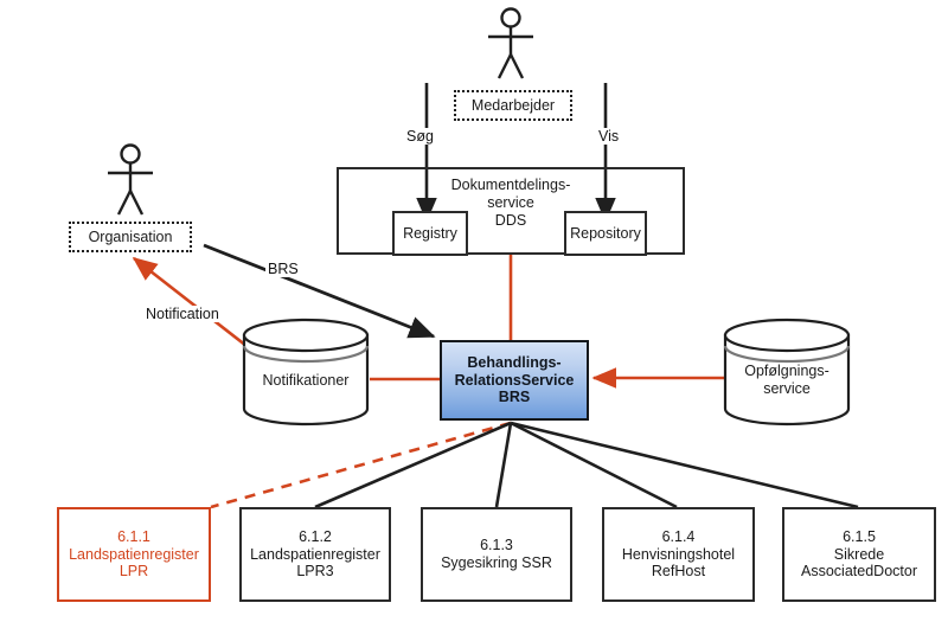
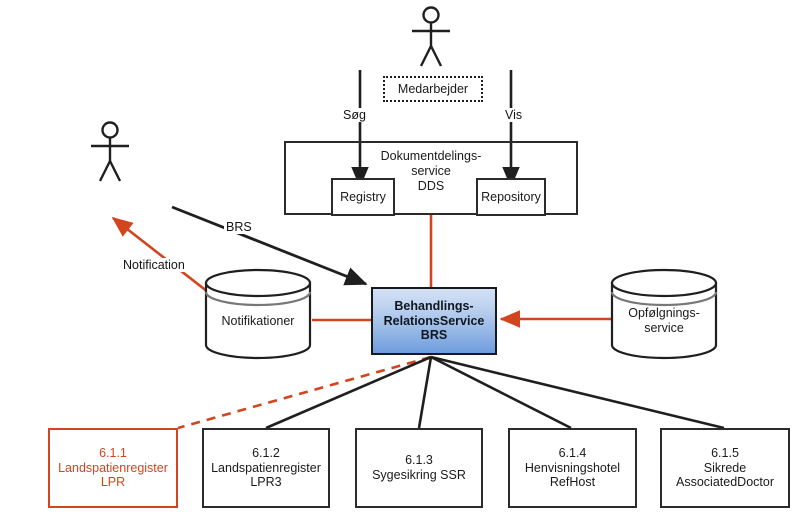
  Medarbejder
- Organisation
  Dokumentdelings-
  service
  DDS
  Registry
  Repository
  Behandlings-
  RelationsService
  BRS
  Notifikationer
  Opfølgnings-
  service
  Søg
  Vis
  BRS
  Notification
  6.1.1
  Landspatienregister
  LPR
  6.1.2
  Landspatienregister
  LPR3
  6.1.3
  Sygesikring SSR
  6.1.4
  Henvisningshotel
  RefHost
  6.1.5
  Sikrede
  AssociatedDoctor
